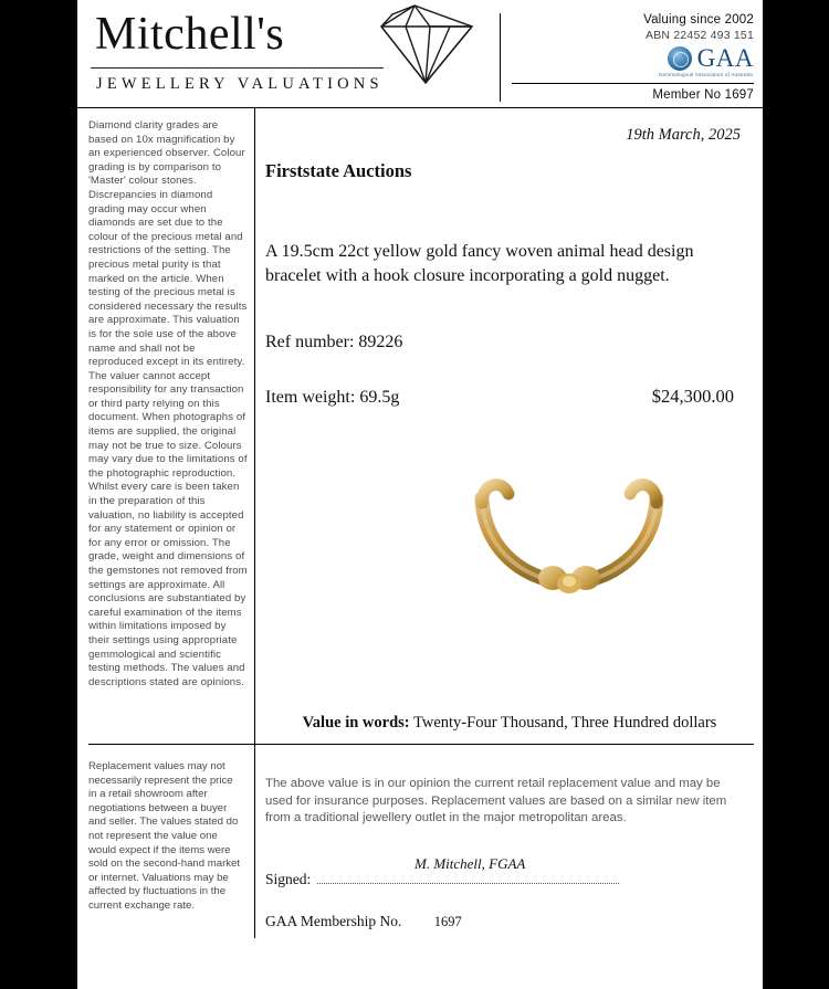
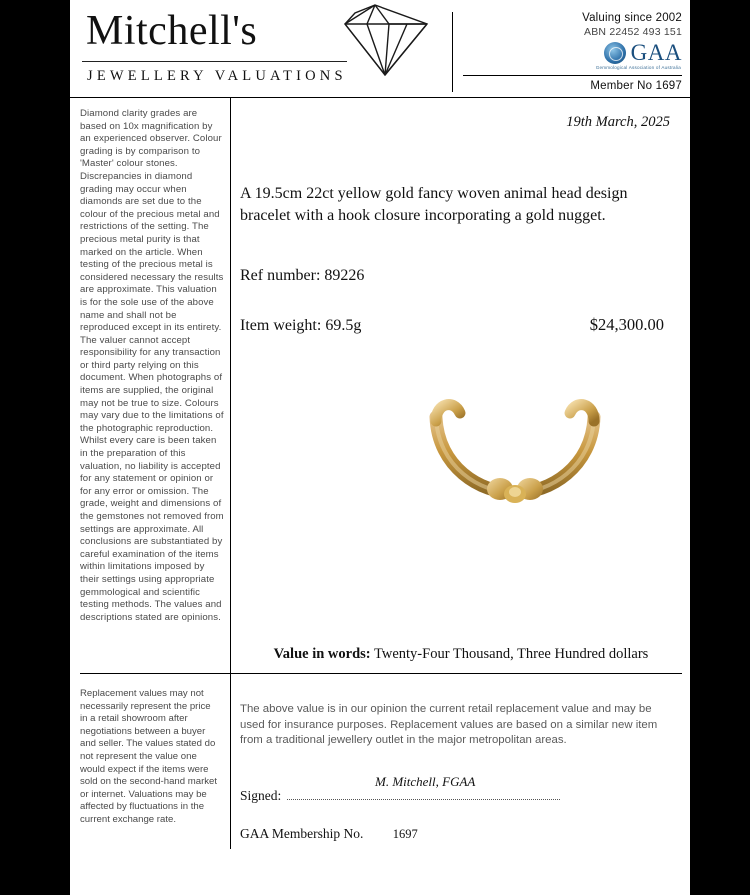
  Mitchell's
  JEWELLERY VALUATIONS
  Valuing since 2002
  ABN 22452 493 151
  GAA
  Member No 1697
  Diamond clarity grades are based on 10x magnification by an experienced observer. Colour grading is by comparison to 'Master' colour stones. Discrepancies in diamond grading may occur when diamonds are set due to the colour of the precious metal and restrictions of the setting. The precious metal purity is that marked on the article. When testing of the precious metal is considered necessary the results are approximate. This valuation is for the sole use of the above name and shall not be reproduced except in its entirety. The valuer cannot accept responsibility for any transaction or third party relying on this document. When photographs of items are supplied, the original may not be true to size. Colours may vary due to the limitations of the photographic reproduction. Whilst every care is been taken in the preparation of this valuation, no liability is accepted for any statement or opinion or for any error or omission. The grade, weight and dimensions of the gemstones not removed from settings are approximate. All conclusions are substantiated by careful examination of the items within limitations imposed by their settings using appropriate gemmological and scientific testing methods. The values and descriptions stated are opinions.
  19th March, 2025
- Firststate Auctions
  A 19.5cm 22ct yellow gold fancy woven animal head design bracelet with a hook closure incorporating a gold nugget.
  Ref number: 89226
  Item weight: 69.5g
  $24,300.00
  Value in words: Twenty-Four Thousand, Three Hundred dollars
  Replacement values may not necessarily represent the price in a retail showroom after negotiations between a buyer and seller. The values stated do not represent the value one would expect if the items were sold on the second-hand market or internet. Valuations may be affected by fluctuations in the current exchange rate.
  The above value is in our opinion the current retail replacement value and may be used for insurance purposes. Replacement values are based on a similar new item from a traditional jewellery outlet in the major metropolitan areas.
  M. Mitchell, FGAA
  Signed:
  GAA Membership No. 1697
